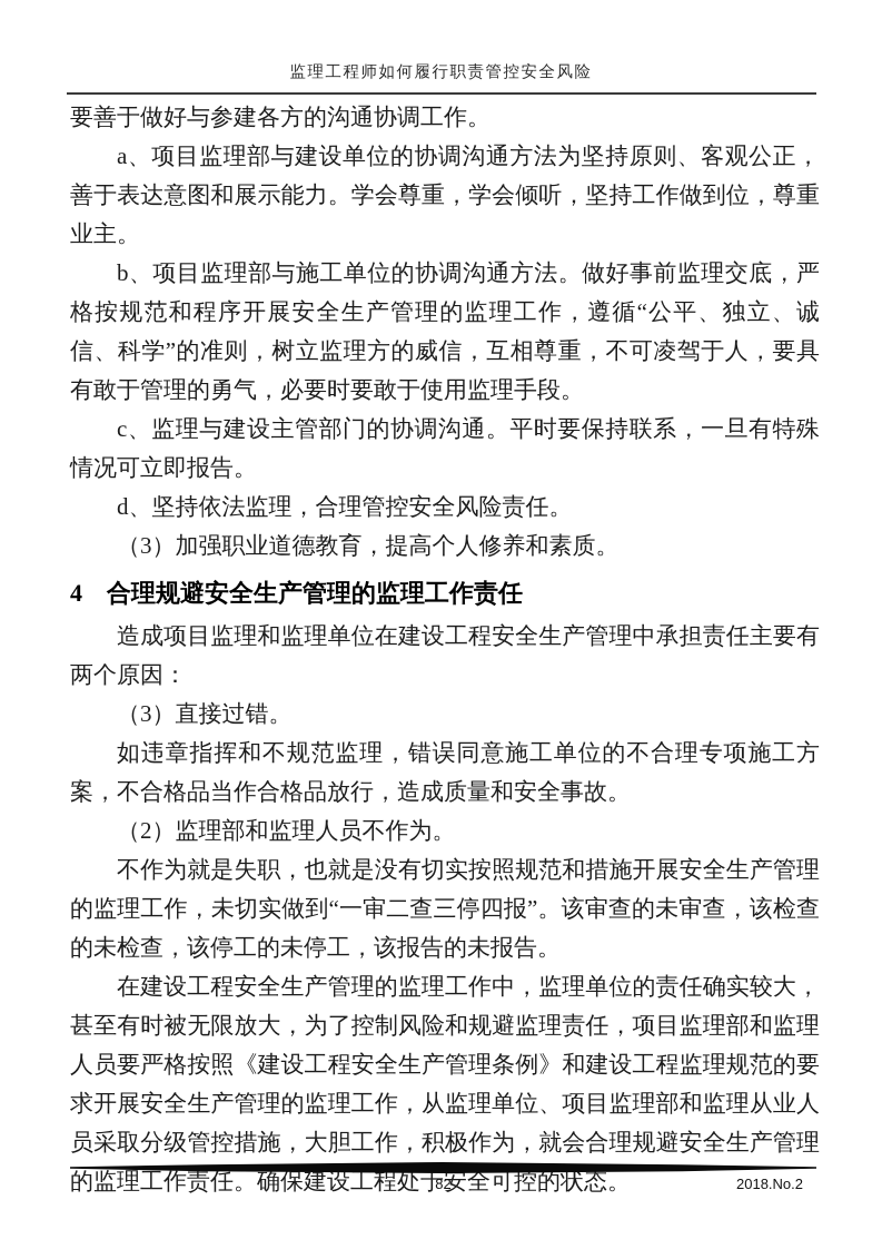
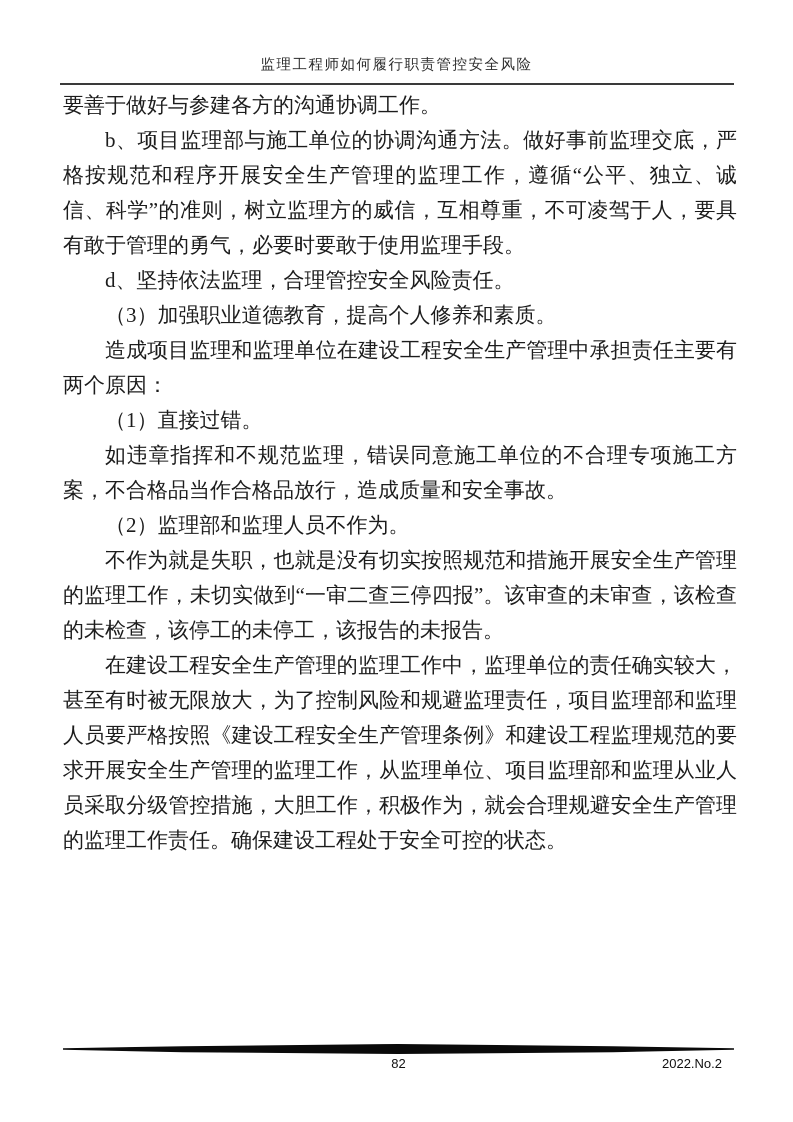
  监理工程师如何履行职责管控安全风险
  要善于做好与参建各方的沟通协调工作。
- a、项目监理部与建设单位的协调沟通方法为坚持原则、客观公正，善于表达意图和展示能力。学会尊重，学会倾听，坚持工作做到位，尊重业主。
  b、项目监理部与施工单位的协调沟通方法。做好事前监理交底，严格按规范和程序开展安全生产管理的监理工作，遵循“公平、独立、诚信、科学”的准则，树立监理方的威信，互相尊重，不可凌驾于人，要具有敢于管理的勇气，必要时要敢于使用监理手段。
- c、监理与建设主管部门的协调沟通。平时要保持联系，一旦有特殊情况可立即报告。
  d、坚持依法监理，合理管控安全风险责任。
  （3）加强职业道德教育，提高个人修养和素质。
- 4 合理规避安全生产管理的监理工作责任
  造成项目监理和监理单位在建设工程安全生产管理中承担责任主要有两个原因：
- （3）直接过错。
+ （1）直接过错。
  如违章指挥和不规范监理，错误同意施工单位的不合理专项施工方案，不合格品当作合格品放行，造成质量和安全事故。
  （2）监理部和监理人员不作为。
  不作为就是失职，也就是没有切实按照规范和措施开展安全生产管理的监理工作，未切实做到“一审二查三停四报”。该审查的未审查，该检查的未检查，该停工的未停工，该报告的未报告。
  在建设工程安全生产管理的监理工作中，监理单位的责任确实较大，甚至有时被无限放大，为了控制风险和规避监理责任，项目监理部和监理人员要严格按照《建设工程安全生产管理条例》和建设工程监理规范的要求开展安全生产管理的监理工作，从监理单位、项目监理部和监理从业人员采取分级管控措施，大胆工作，积极作为，就会合理规避安全生产管理的监理工作责任。确保建设工程处于安全可控的状态。
  82
- 2018.No.2
+ 2022.No.2
